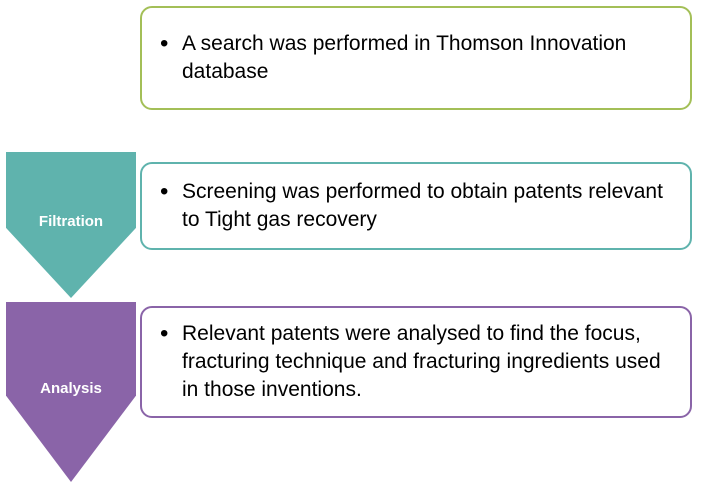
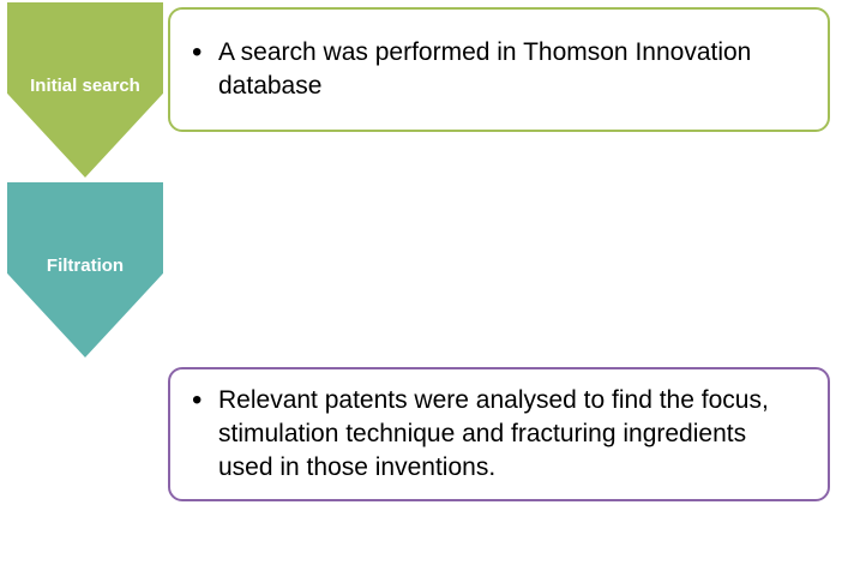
+ Initial search
  A search was performed in Thomson Innovation database
  Filtration
- Screening was performed to obtain patents relevant to Tight gas recovery
- Analysis
- Relevant patents were analysed to find the focus, fracturing technique and fracturing ingredients used in those inventions.
+ Relevant patents were analysed to find the focus, stimulation technique and fracturing ingredients used in those inventions.
